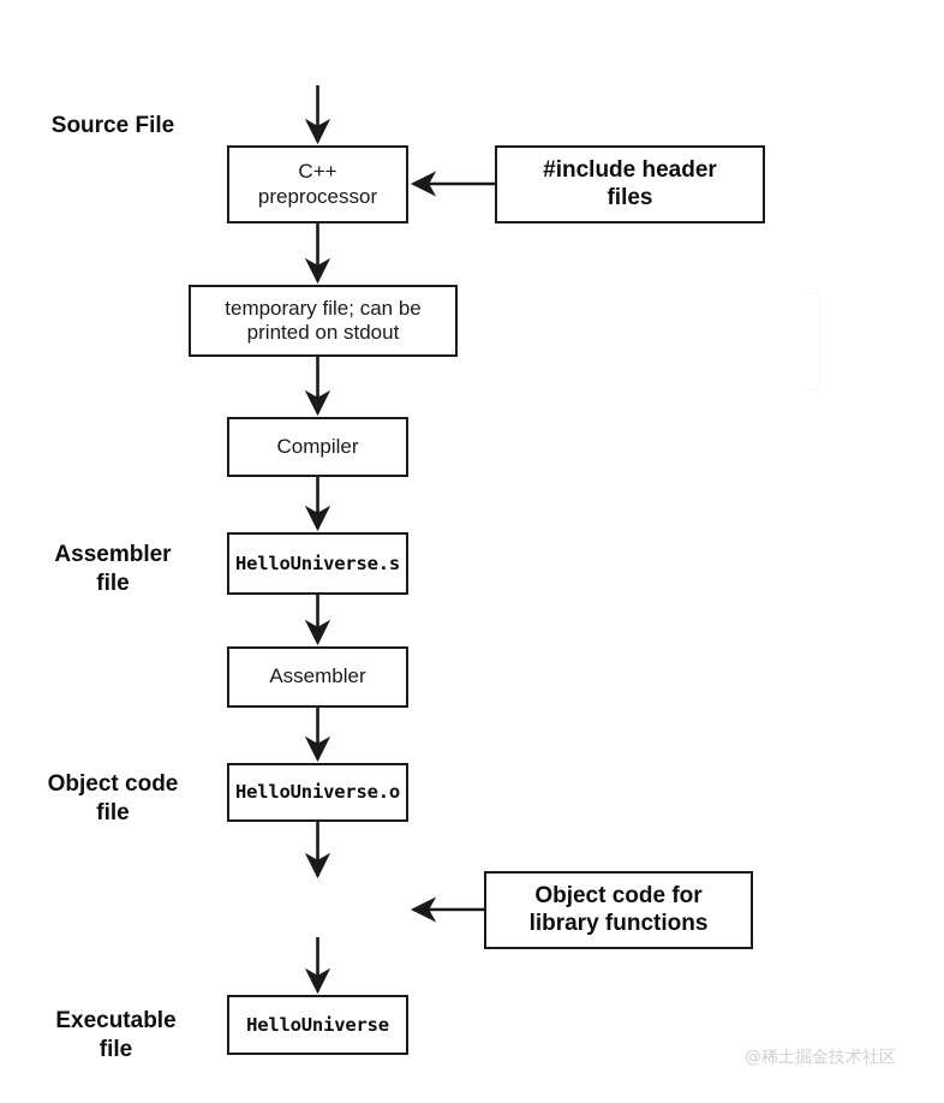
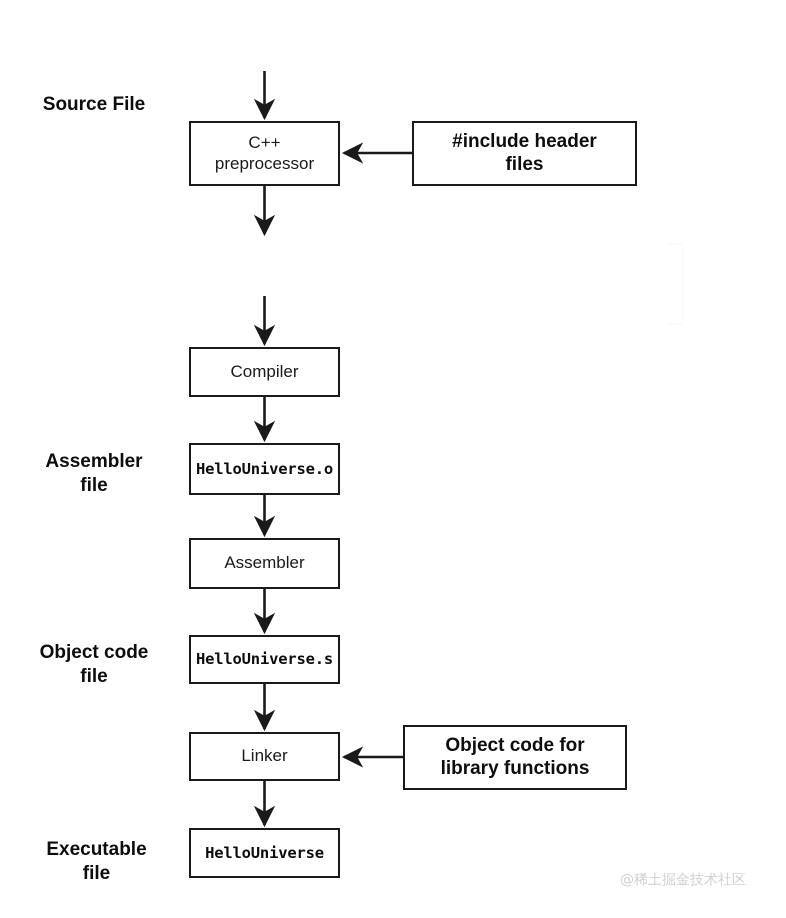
  Source File
  Assembler
  file
  Object code
  file
  Executable
  file
  C++
  preprocessor
  #include header
  files
- temporary file; can be
- printed on stdout
  Compiler
- HelloUniverse.s
+ HelloUniverse.o
  Assembler
- HelloUniverse.o
+ HelloUniverse.s
+ Linker
  Object code for
  library functions
  HelloUniverse
  @稀土掘金技术社区
